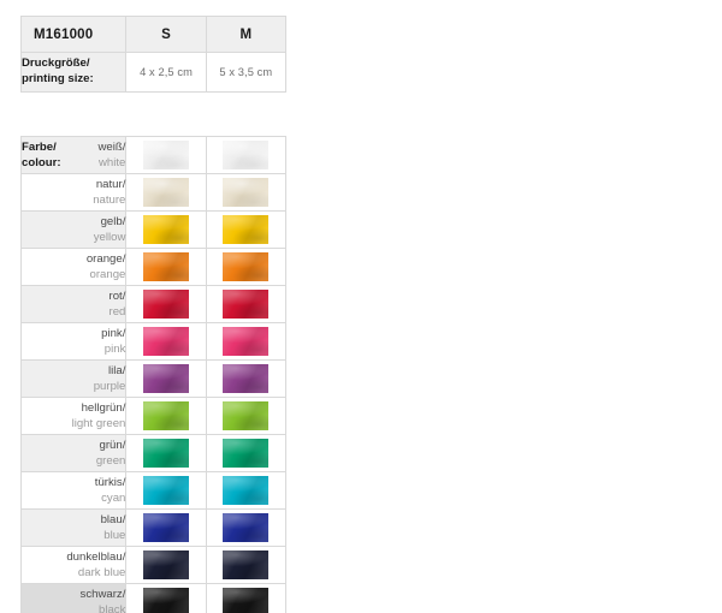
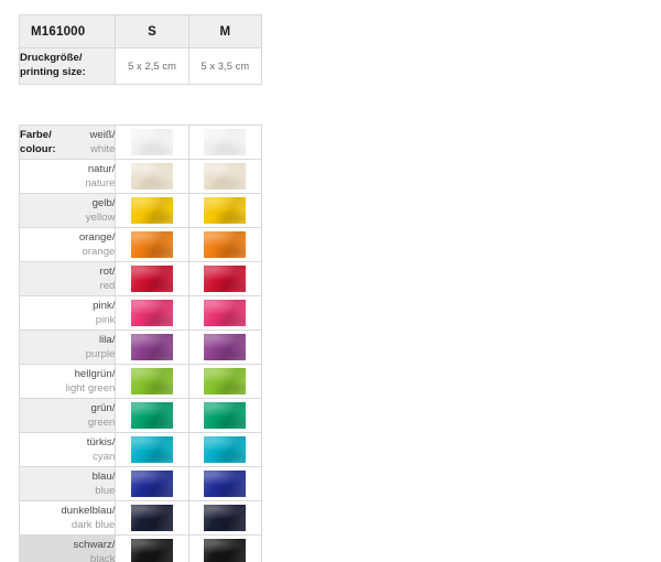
  M161000	S	M
- Druckgröße/ printing size:	4 x 2,5 cm	5 x 3,5 cm
+ Druckgröße/ printing size:	5 x 2,5 cm	5 x 3,5 cm
  Farbe/ weiß/colour: white
  natur/nature
  gelb/yellow
  orange/orange
  rot/red
  pink/pink
  lila/purple
  hellgrün/light green
  grün/green
  türkis/cyan
  blau/blue
  dunkelblau/dark blue
  schwarz/black
